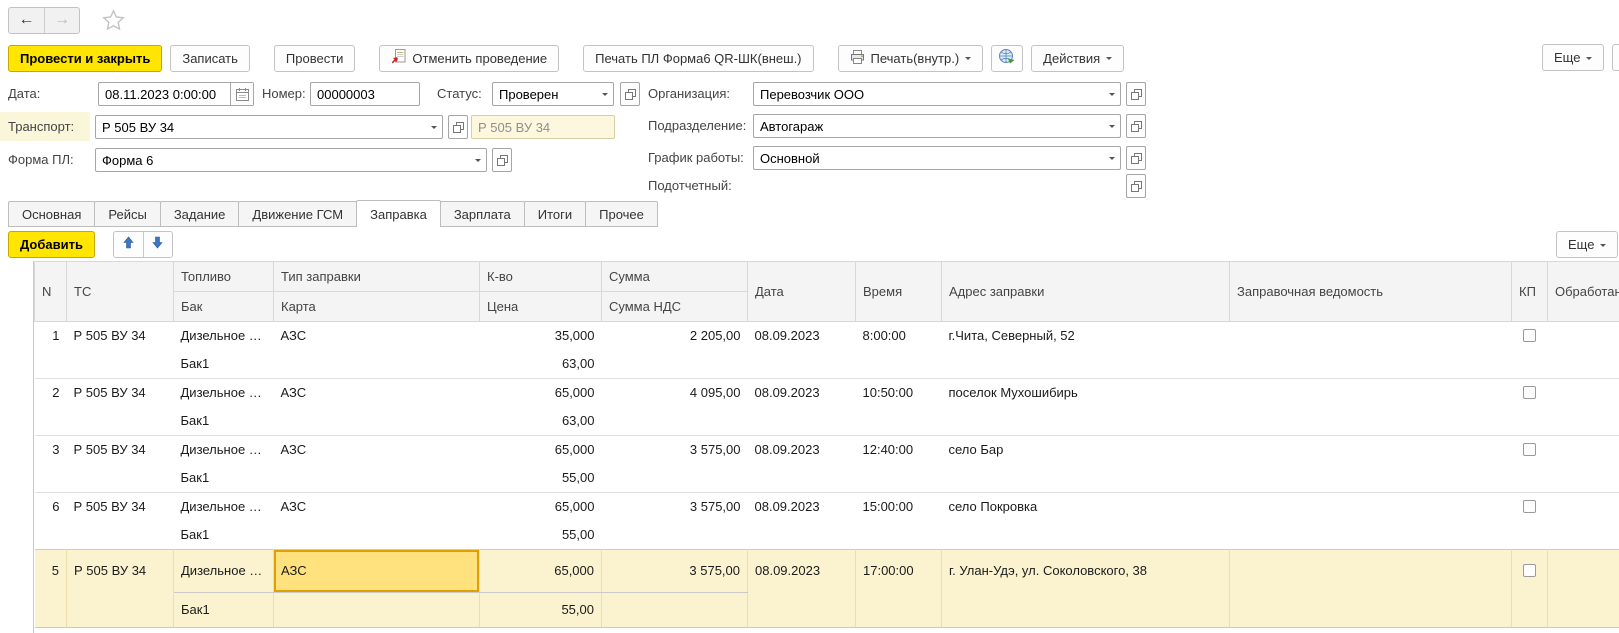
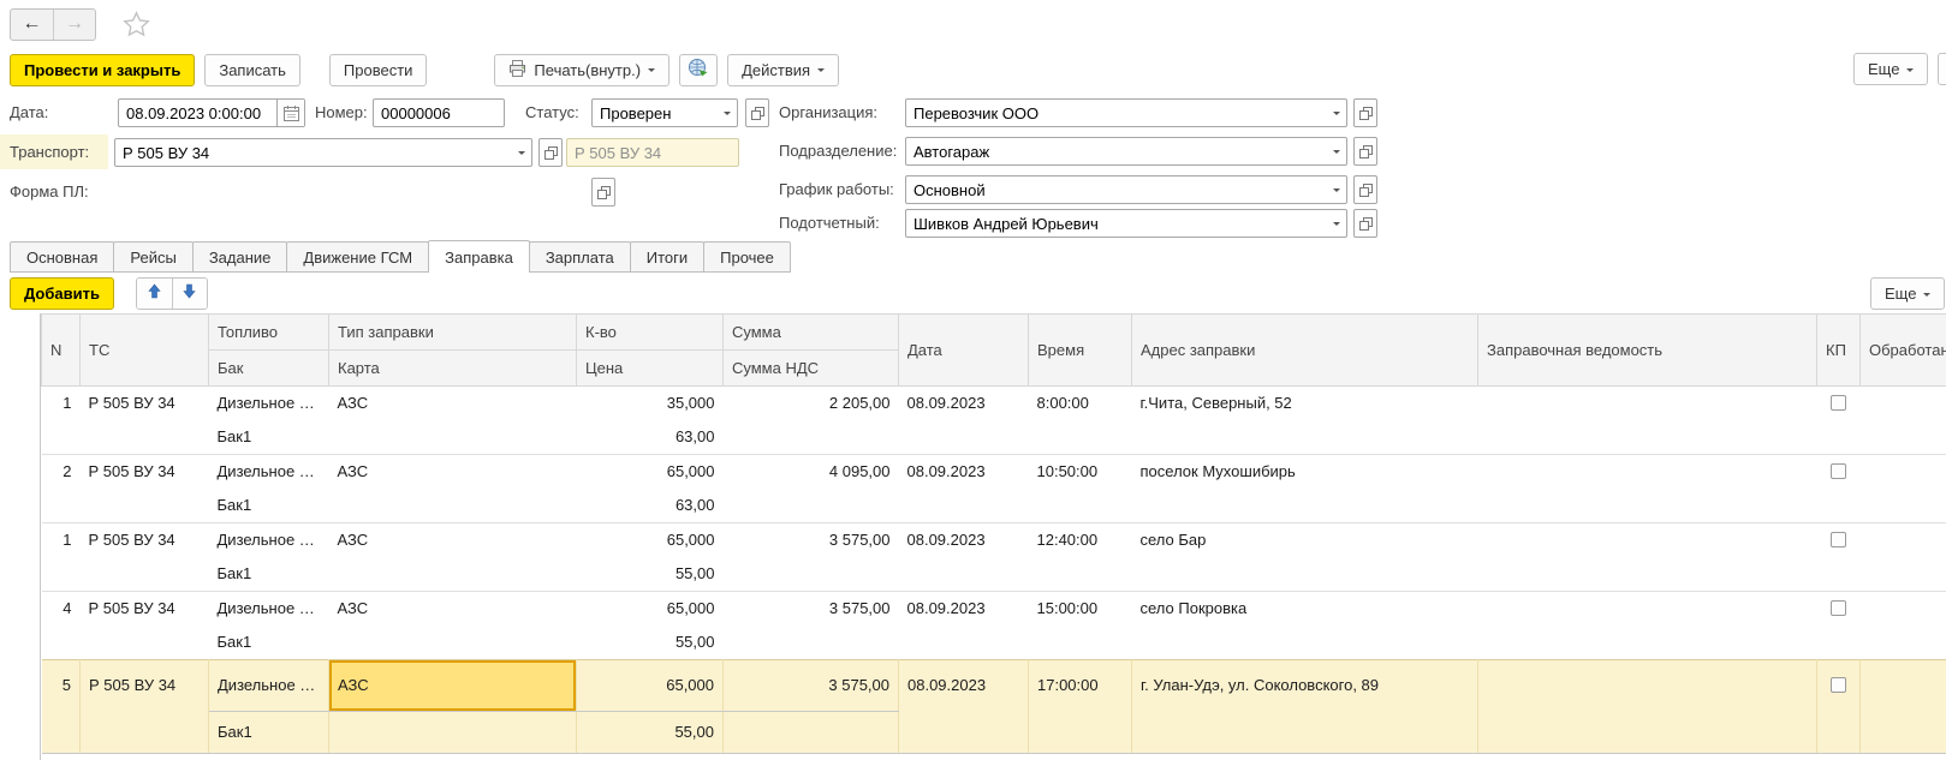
  ←
  →
  Провести и закрыть
  Записать
  Провести
- Отменить проведение
- Печать ПЛ Форма6 QR-ШК(внеш.)
  Печать(внутр.)
  Действия
  Еще
  Дата:
- 08.11.2023 0:00:00
+ 08.09.2023 0:00:00
  Номер:
- 00000003
+ 00000006
  Статус:
  Проверен
  Транспорт:
  Р 505 ВУ 34
  Р 505 ВУ 34
  Форма ПЛ:
- Форма 6
  Организация:
  Перевозчик ООО
  Подразделение:
  Автогараж
  График работы:
  Основной
  Подотчетный:
+ Шивков Андрей Юрьевич
  Основная
  Рейсы
  Задание
  Движение ГСМ
  Заправка
  Зарплата
  Итоги
  Прочее
  Добавить
  Еще
  N	ТС	Топливо	Тип заправки	К-во	Сумма	Дата	Время	Адрес заправки	Заправочная ведомость	КП	Обработан
  Бак	Карта	Цена	Сумма НДС
  1	Р 505 ВУ 34	Дизельное …	АЗС	35,000	2 205,00	08.09.2023	8:00:00	г.Чита, Северный, 52
  Бак1		63,00
  2	Р 505 ВУ 34	Дизельное …	АЗС	65,000	4 095,00	08.09.2023	10:50:00	поселок Мухошибирь
  Бак1		63,00
- 3	Р 505 ВУ 34	Дизельное …	АЗС	65,000	3 575,00	08.09.2023	12:40:00	село Бар
+ 1	Р 505 ВУ 34	Дизельное …	АЗС	65,000	3 575,00	08.09.2023	12:40:00	село Бар
  Бак1		55,00
- 6	Р 505 ВУ 34	Дизельное …	АЗС	65,000	3 575,00	08.09.2023	15:00:00	село Покровка
+ 4	Р 505 ВУ 34	Дизельное …	АЗС	65,000	3 575,00	08.09.2023	15:00:00	село Покровка
  Бак1		55,00
- 5	Р 505 ВУ 34	Дизельное …	АЗС	65,000	3 575,00	08.09.2023	17:00:00	г. Улан-Удэ, ул. Соколовского, 38
+ 5	Р 505 ВУ 34	Дизельное …	АЗС	65,000	3 575,00	08.09.2023	17:00:00	г. Улан-Удэ, ул. Соколовского, 89
  Бак1		55,00
